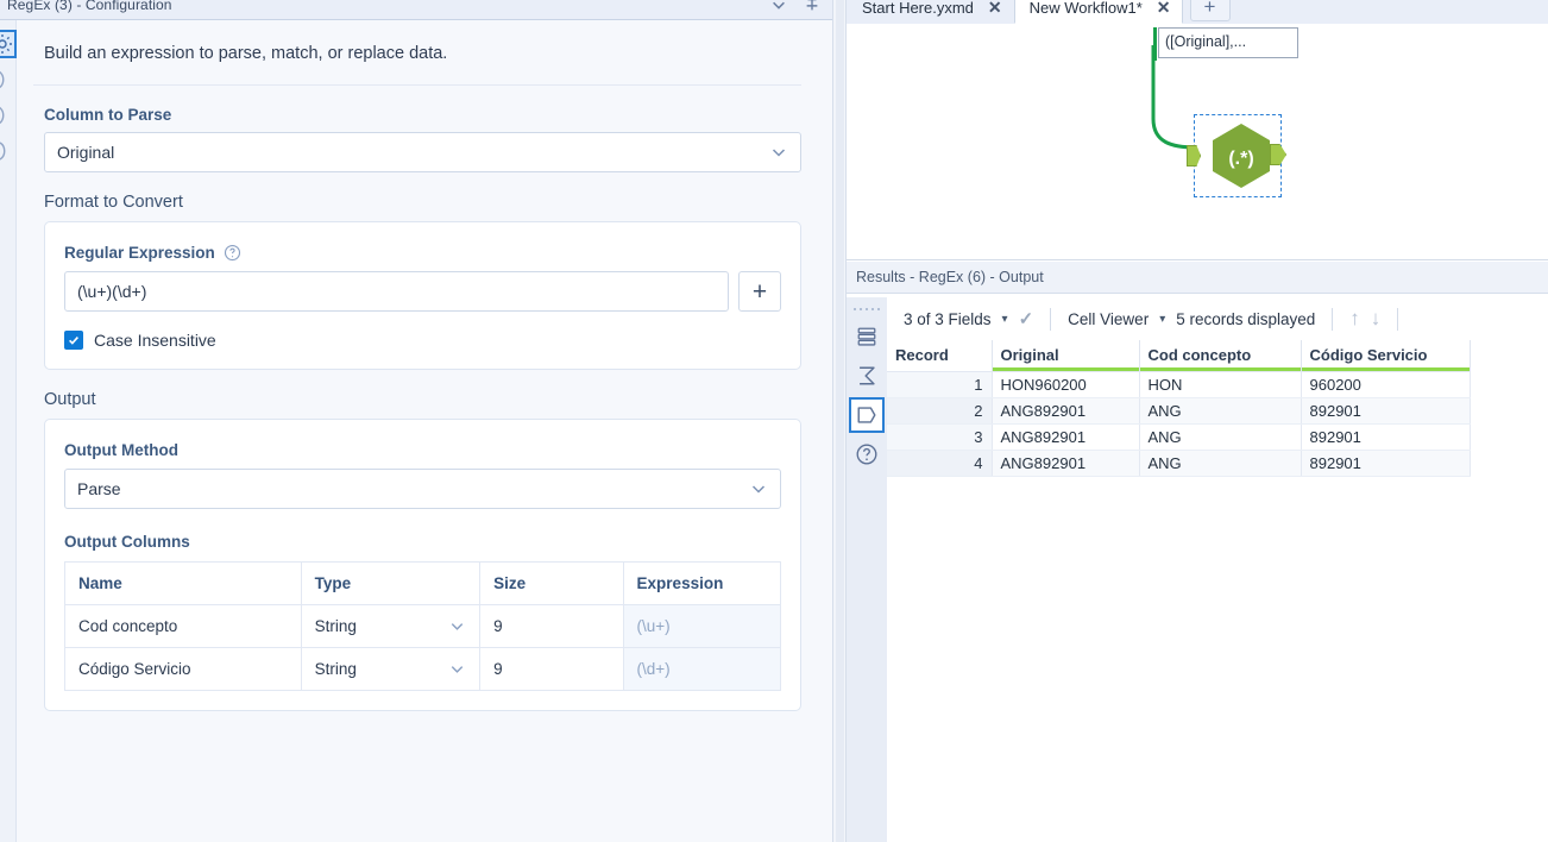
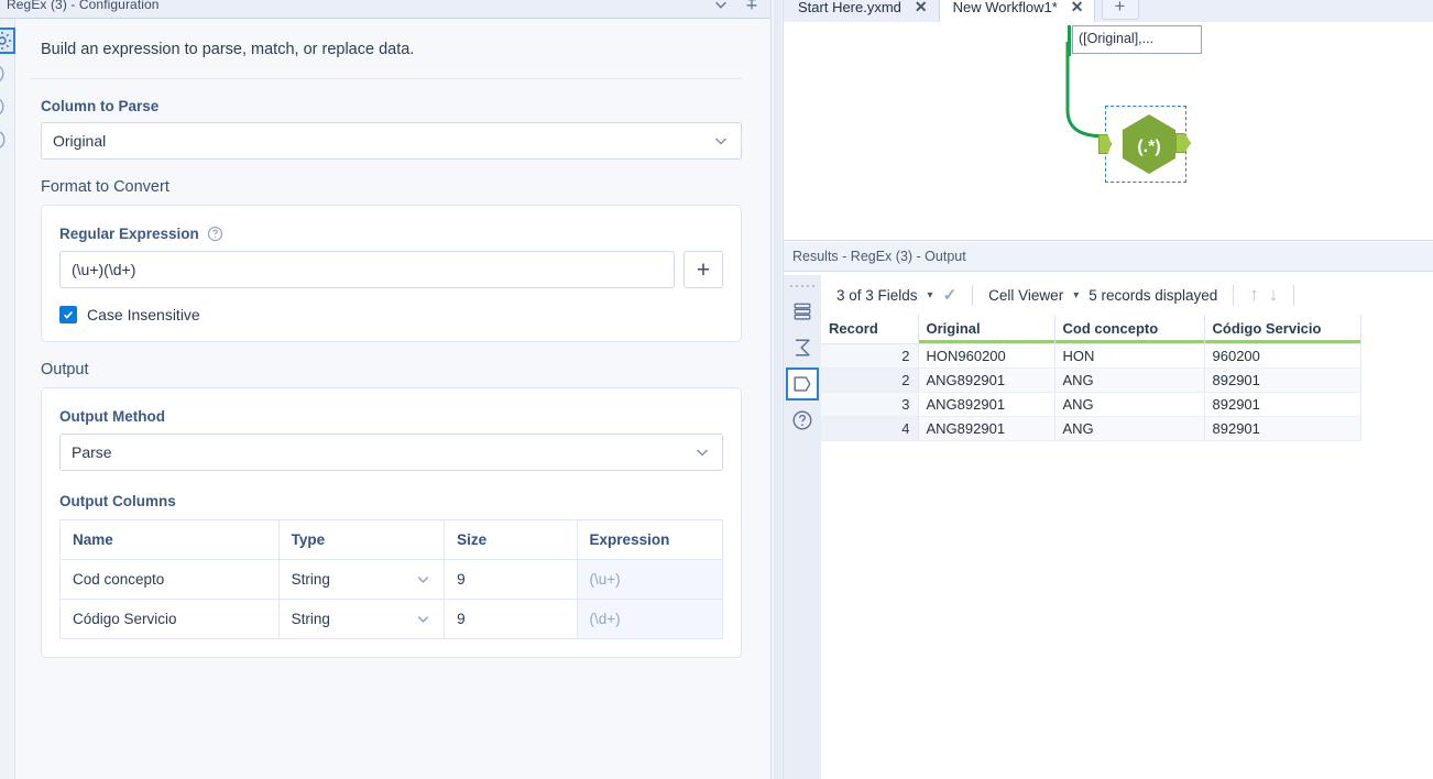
  RegEx (3) - Configuration
  Build an expression to parse, match, or replace data.
  Column to Parse
  Original
  Format to Convert
  Regular Expression
  (\u+)(\d+)
  +
  Case Insensitive
  Output
  Output Method
  Parse
  Output Columns
  Name	Type	Size	Expression
  Cod concepto	String	9	(\u+)
  Código Servicio	String	9	(\d+)
  Start Here.yxmd
  ✕
  New Workflow1*
  ✕
  +
  ([Original],...
  (.*)
- Results - RegEx (6) - Output
+ Results - RegEx (3) - Output
  3 of 3 Fields
  ▾
  ✓
  Cell Viewer
  ▾
  5 records displayed
  ↑
  ↓
  Record	Original	Cod concepto	Código Servicio
- 1	HON960200	HON	960200
+ 2	HON960200	HON	960200
  2	ANG892901	ANG	892901
  3	ANG892901	ANG	892901
  4	ANG892901	ANG	892901
